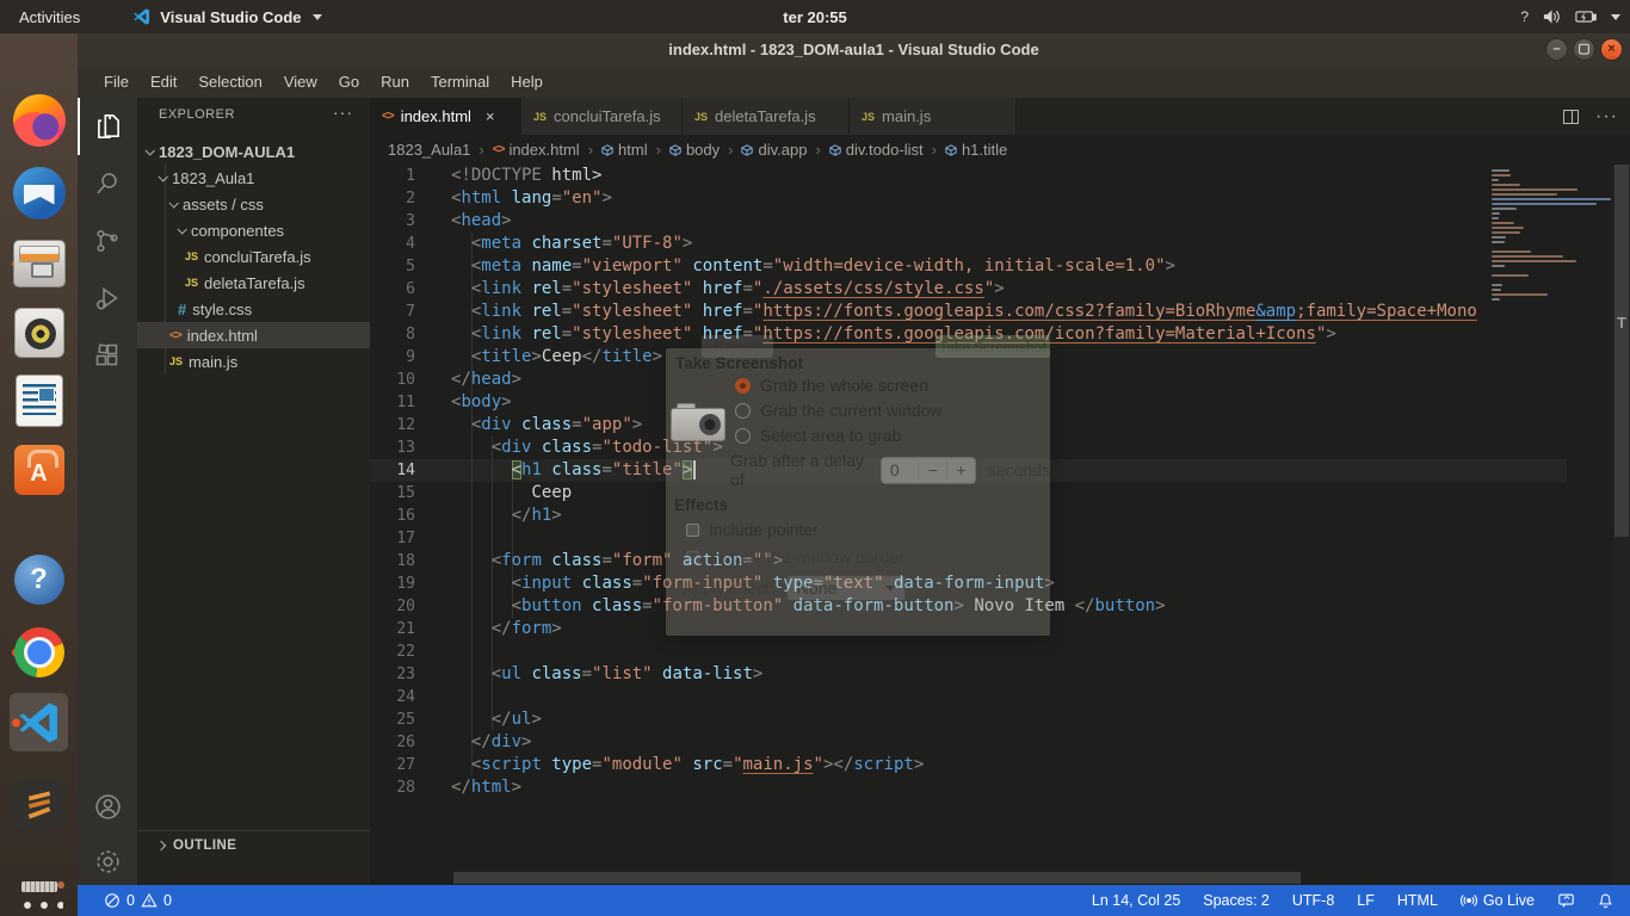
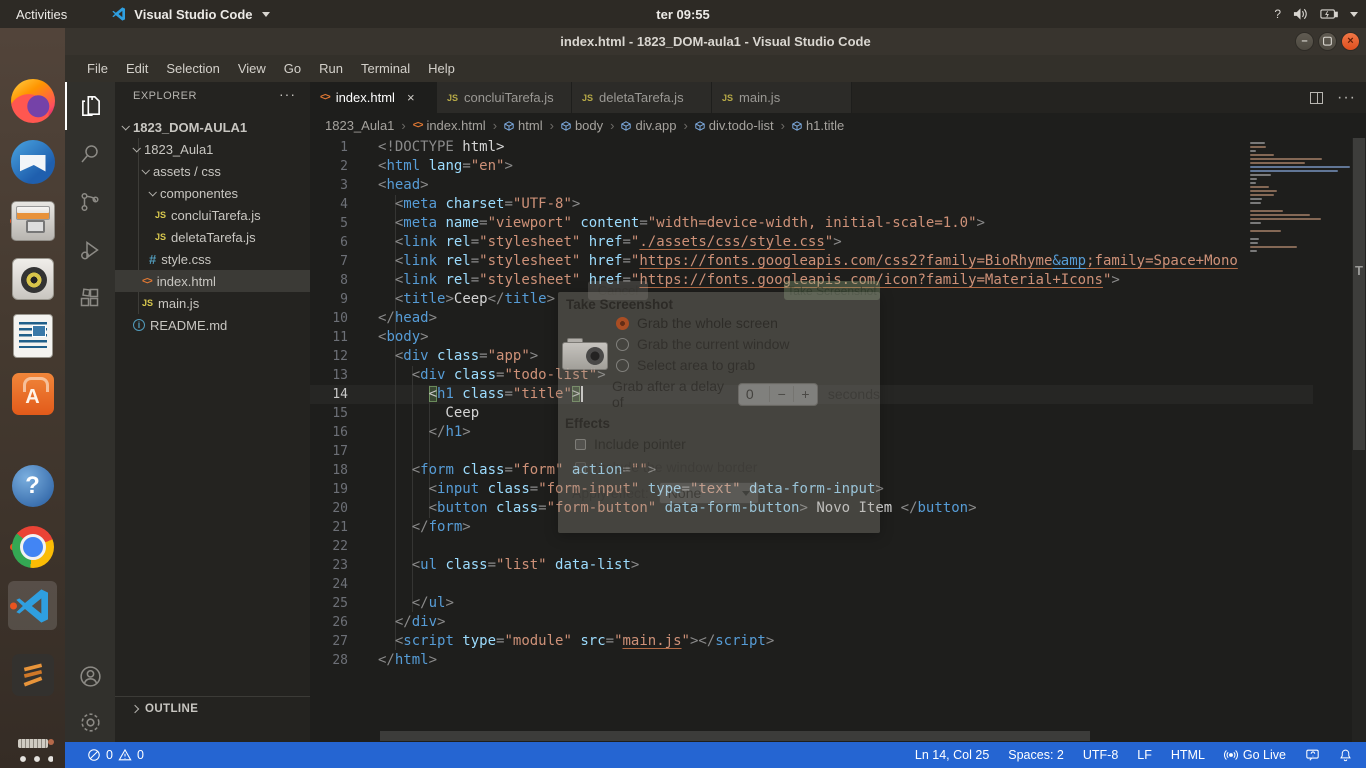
  Activities
  Visual Studio Code
- ter 20:55
+ ter 09:55
  ?
  index.html - 1823_DOM-aula1 - Visual Studio Code
  –
  ▢
  ×
  File
  Edit
  Selection
  View
  Go
  Run
  Terminal
  Help
  EXPLORER
  ···
  1823_DOM-AULA1
  1823_Aula1
  assets / css
  componentes
  JS
  concluiTarefa.js
  JS
  deletaTarefa.js
  #
  style.css
  <>
  index.html
  JS
  main.js
+ i
+ README.md
  OUTLINE
  <>
  index.html
  ×
  JS
  concluiTarefa.js
  JS
  deletaTarefa.js
  JS
  main.js
  ···
  1823_Aula1
  ›
  <>
  index.html
  ›
  html
  ›
  body
  ›
  div.app
  ›
  div.todo-list
  ›
  h1.title
  1
  2
  3
  4
  5
  6
  7
  8
  9
  10
  11
  12
  13
  14
  15
  16
  17
  18
  19
  20
  21
  22
  23
  24
  25
  26
  27
  28
  <!DOCTYPE html>
  <html lang="en">
  <head>
  <meta charset="UTF-8">
  <meta name="viewport" content="width=device-width, initial-scale=1.0">
  <link rel="stylesheet" href="./assets/css/style.css">
  <link rel="stylesheet" href="https://fonts.googleapis.com/css2?family=BioRhyme&amp;family=Space+Mono
  <link rel="stylesheet" href="https://fonts.googleapis.com/icon?family=Material+Icons">
  <title>Ceep</title>
  </head>
  <body>
  <div class="app">
  <div class="todo-list">
  <h1 class="title">
  Ceep
  </h1>
  <form class="form" action="">
  <input class="form-input" type="text" data-form-input>
  <button class="form-button" data-form-button> Novo Item </button>
  </form>
  <ul class="list" data-list>
  </ul>
  </div>
  <script type="module" src="main.js"></script>
  </html>
  T
  0
  0
  Ln 14, Col 25
  Spaces: 2
  UTF-8
  LF
  HTML
  Go Live
  Cancel
  Take Screenshot
  Take Screenshot
  Grab the whole screen
  Grab after a delay of
  0
  −
  +
  seconds
  Include the window border
  Apply effect:
  None
